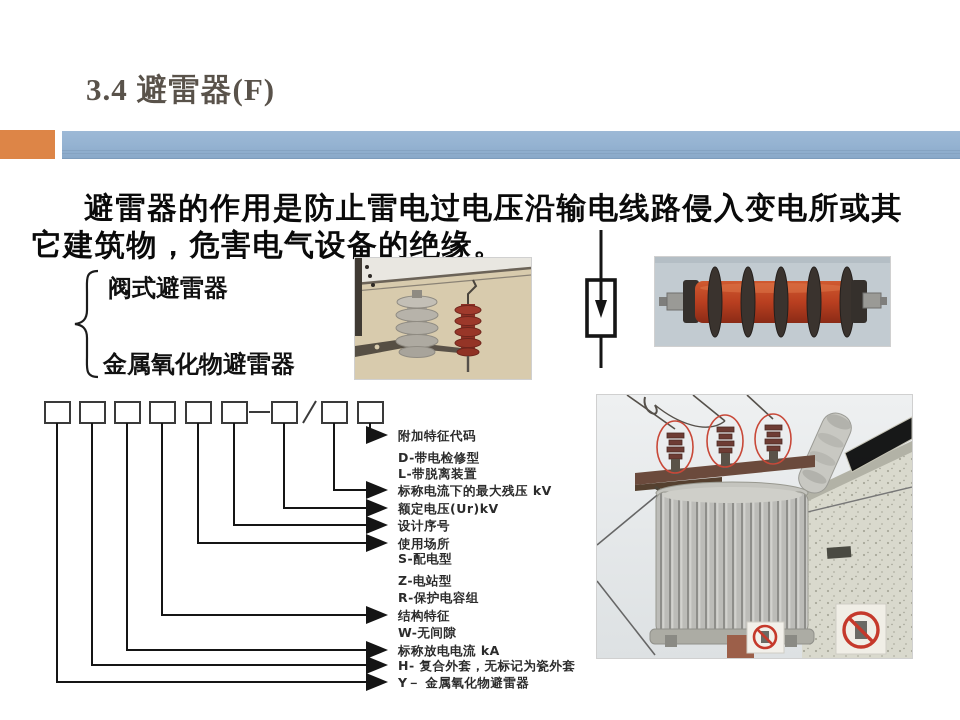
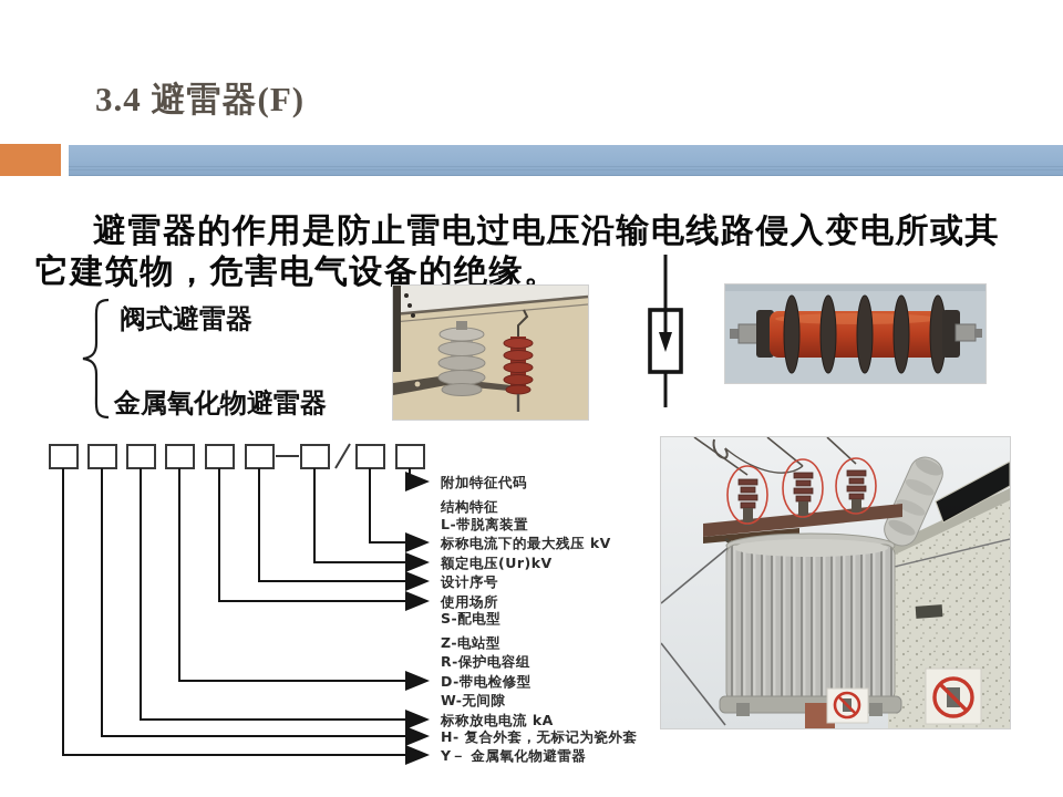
  3.4 避雷器(F)
  避雷器的作用是防止雷电过电压沿输电线路侵入变电所或其
  它建筑物，危害电气设备的绝缘。
  阀式避雷器
  金属氧化物避雷器
  附加特征代码
- D-带电检修型
+ 结构特征
  L-带脱离装置
  标称电流下的最大残压 kV
  额定电压(Ur)kV
  设计序号
  使用场所
  S-配电型
  Z-电站型
  R-保护电容组
- 结构特征
+ D-带电检修型
  W-无间隙
  标称放电电流 kA
  H- 复合外套，无标记为瓷外套
  Y－ 金属氧化物避雷器
